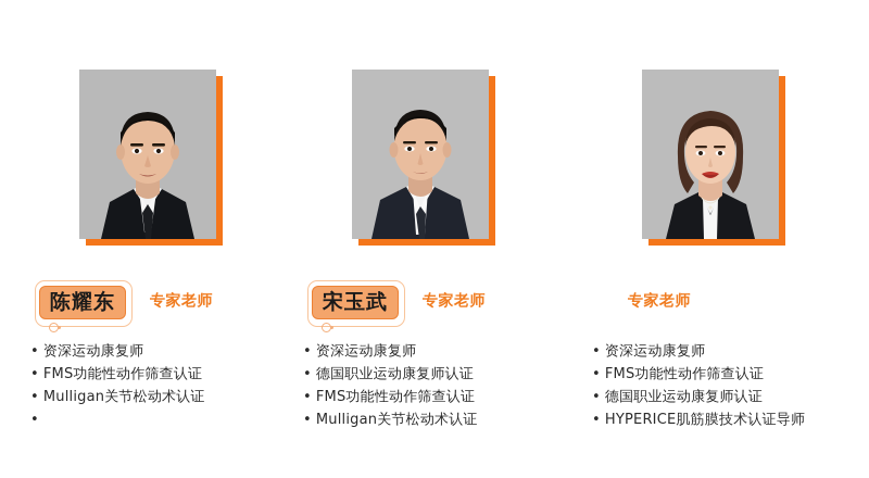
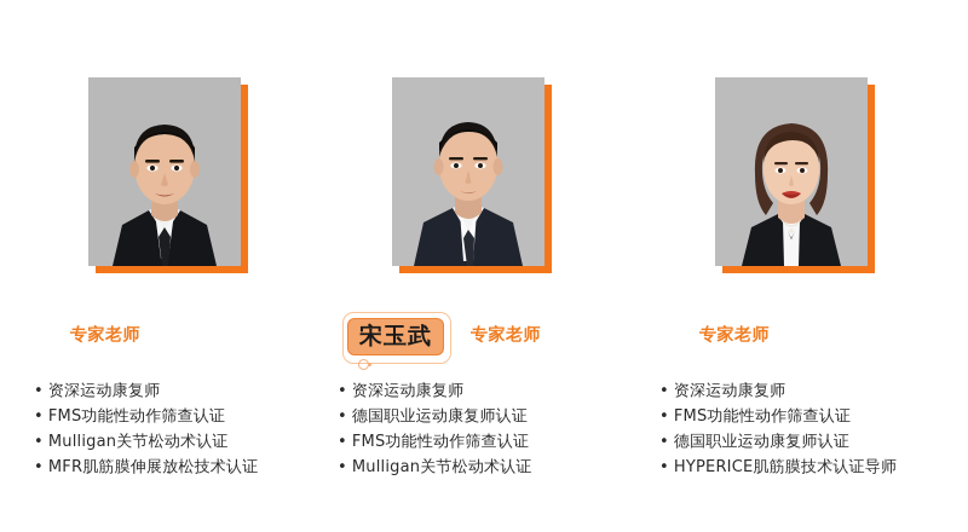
- 陈耀东
  专家老师
  •
  资深运动康复师
  •
  FMS功能性动作筛查认证
  •
  Mulligan关节松动术认证
  •
+ MFR肌筋膜伸展放松技术认证
  宋玉武
  专家老师
  •
  资深运动康复师
  •
  德国职业运动康复师认证
  •
  FMS功能性动作筛查认证
  •
  Mulligan关节松动术认证
  专家老师
  •
  资深运动康复师
  •
  FMS功能性动作筛查认证
  •
  德国职业运动康复师认证
  •
  HYPERICE肌筋膜技术认证导师
